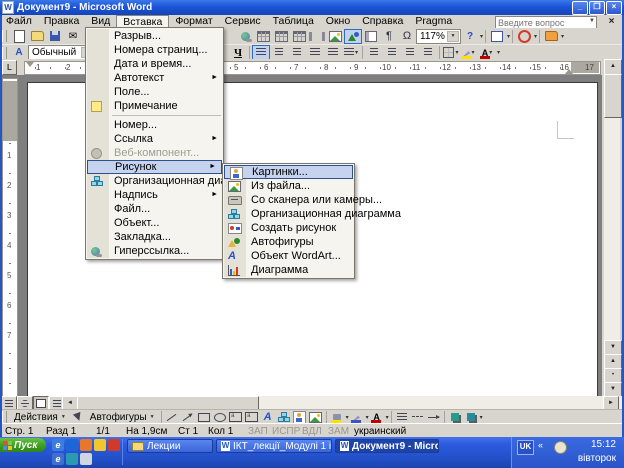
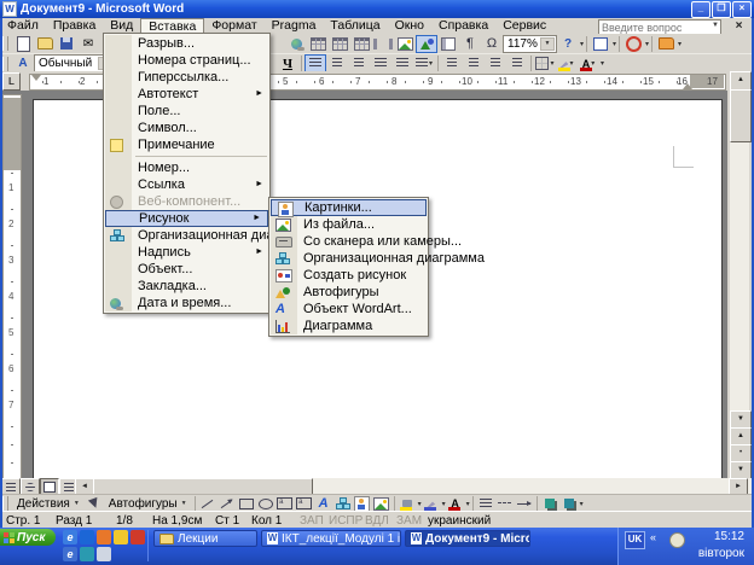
  W
  Документ9 - Microsoft Word
  _
  ❐
  ×
  Файл
  Правка
  Вид
  Вставка
  Формат
- Сервис
+ Pragma
  Таблица
  Окно
  Справка
- Pragma
+ Сервис
  Введите вопрос
  ×
  ✉
  ¶
  Ω
  117%
  ?
  А
  Обычный
  Ч
  А
  L
  1
  2
  5
  6
  7
  8
  9
  10
  11
  12
  13
  14
  15
  16
  17
  1
  2
  3
  4
  5
  6
  7
  Действия
  Автофигуры
  A
  А
  Стр. 1
  Разд 1
- 1/1
+ 1/8
  На 1,9см
  Ст 1
  Кол 1
  ЗАП
  ИСПР
  ВДЛ
  ЗАМ
  украинский
  Разрыв...
  Номера страниц...
- Дата и время...
+ Гиперссылка...
  Автотекст
  Поле...
+ Символ...
  Примечание
  Номер...
  Ссылка
  Веб-компонент...
  Рисунок
  Надпись
- Файл...
  Объект...
  Закладка...
- Гиперссылка...
+ Дата и время...
  Картинки...
  Из файла...
  Со сканера или камеры...
  Организационная диаграмма
  Создать рисунок
  Автофигуры
  A
  Объект WordArt...
  Диаграмма
  Пуск
  e
  e
  Лекции
  W
  ІКТ_лекції_Модулі 1 і
  W
  Документ9 - Micro
  UK
  «
  15:12
  вівторок
